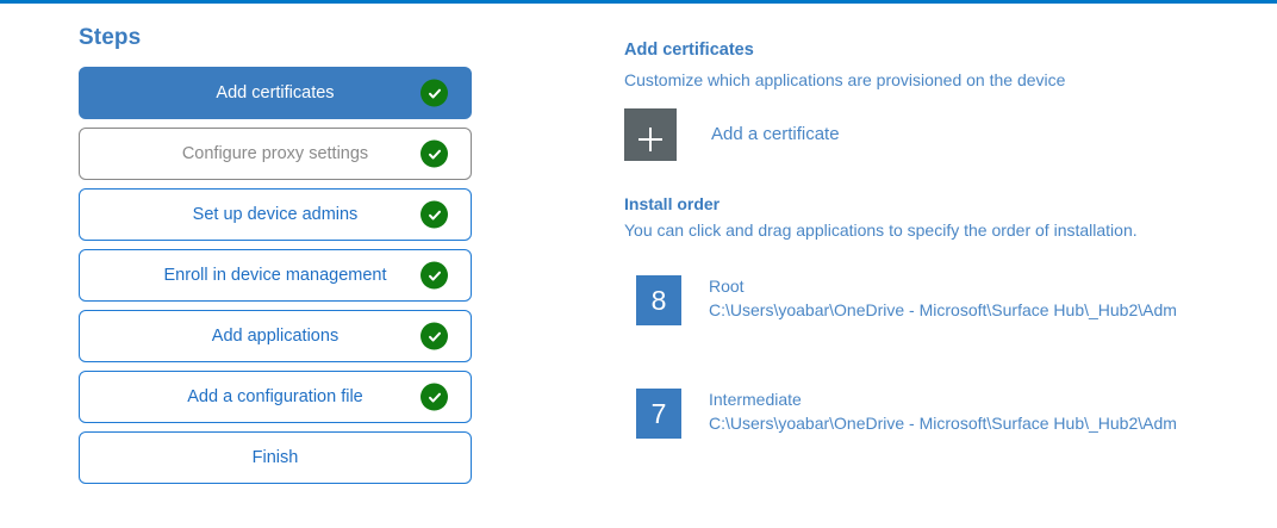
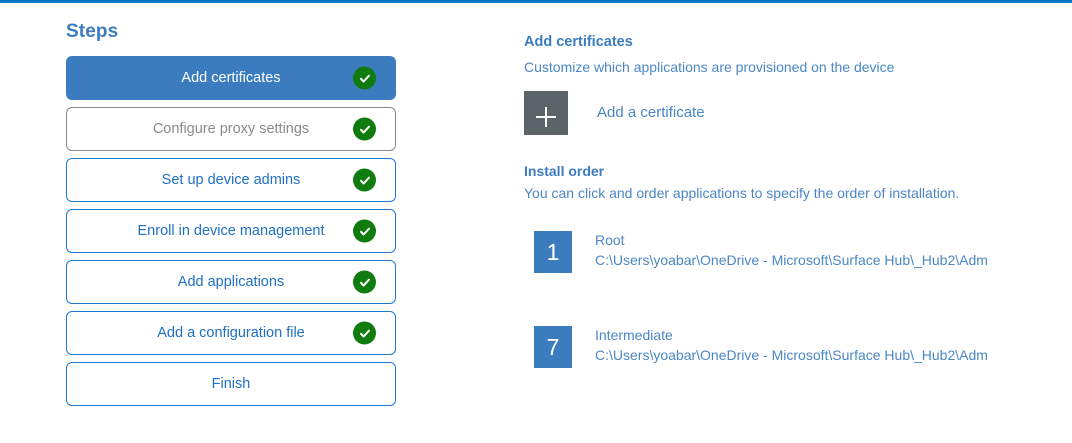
  Steps
  Add certificates
  Configure proxy settings
  Set up device admins
  Enroll in device management
  Add applications
  Add a configuration file
  Finish
  Add certificates
  Customize which applications are provisioned on the device
  Add a certificate
  Install order
- You can click and drag applications to specify the order of installation.
+ You can click and order applications to specify the order of installation.
- 8
+ 1
  Root
  C:\Users\yoabar\OneDrive - Microsoft\Surface Hub\_Hub2\Adm
  7
  Intermediate
  C:\Users\yoabar\OneDrive - Microsoft\Surface Hub\_Hub2\Adm
